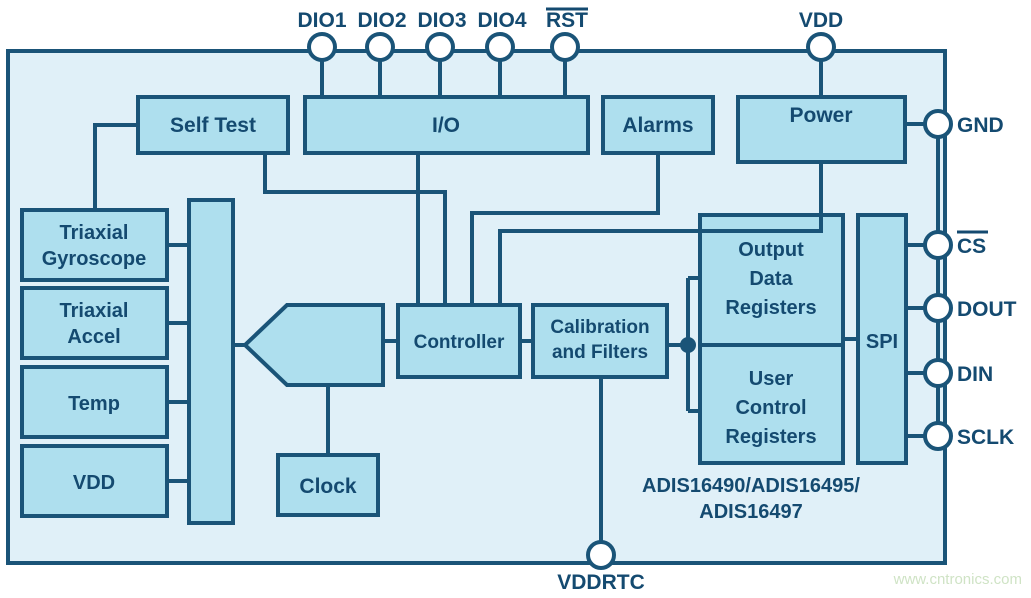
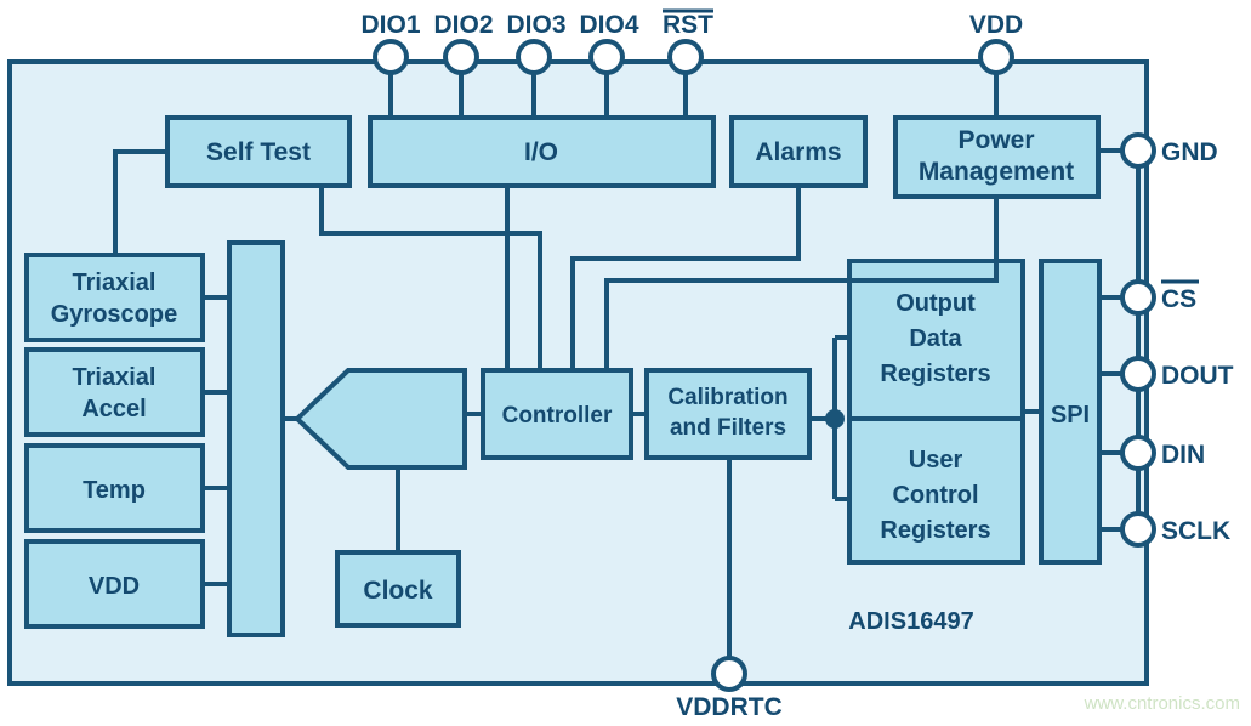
  Self Test
  I/O
  Alarms
  Power
+ Management
  Triaxial
  Gyroscope
  Triaxial
  Accel
  Temp
  VDD
  Clock
  Controller
  Calibration
  and Filters
  Output
  Data
  Registers
  User
  Control
  Registers
  SPI
  DIO1
  DIO2
  DIO3
  DIO4
  RST
  VDD
  GND
  CS
  DOUT
  DIN
  SCLK
  VDDRTC
- ADIS16490/ADIS16495/
  ADIS16497
  www.cntronics.com
